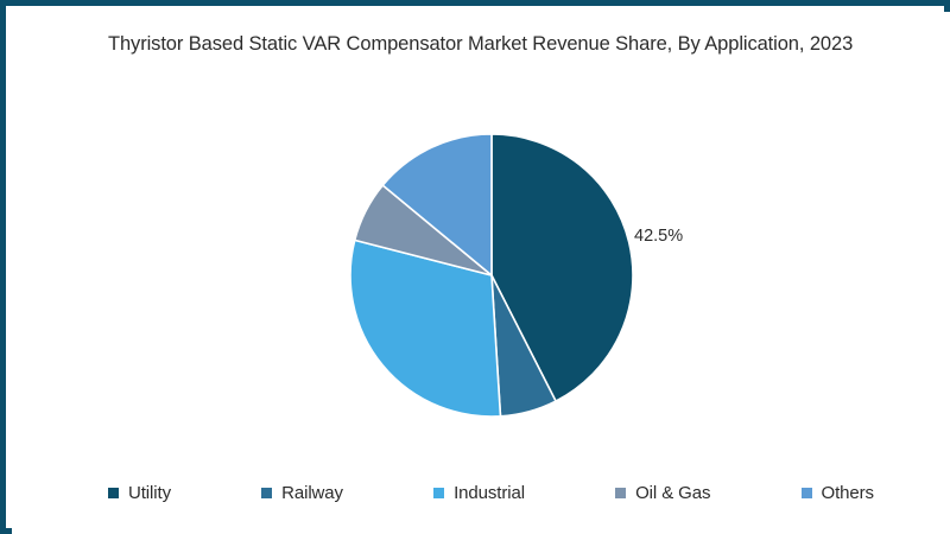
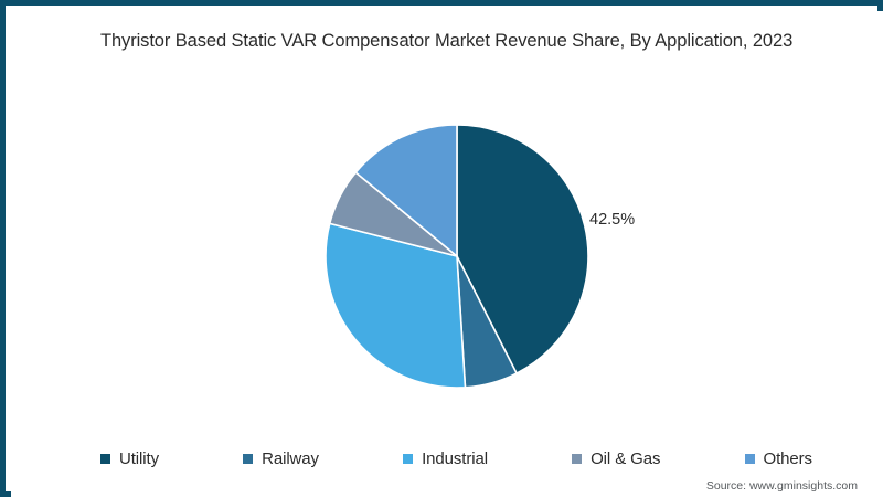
  Thyristor Based Static VAR Compensator Market Revenue Share, By Application, 2023
  42.5%
  Utility
  Railway
  Industrial
  Oil & Gas
  Others
+ Source: www.gminsights.com
